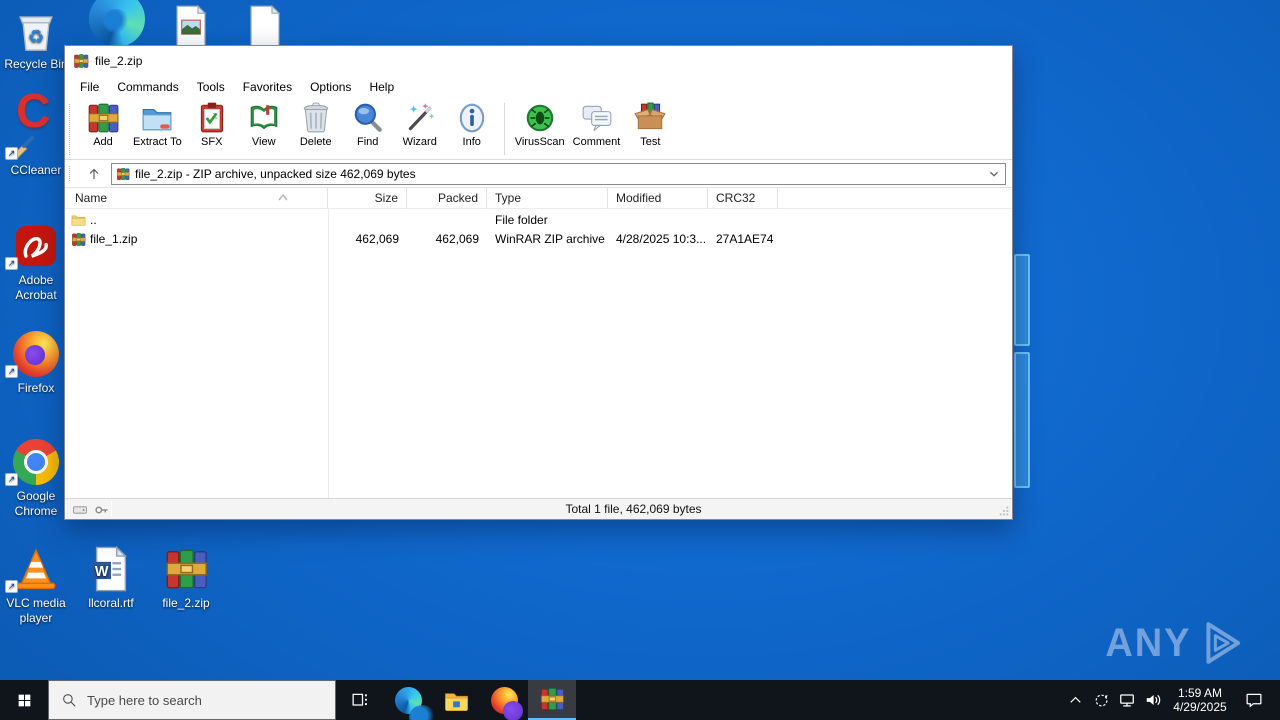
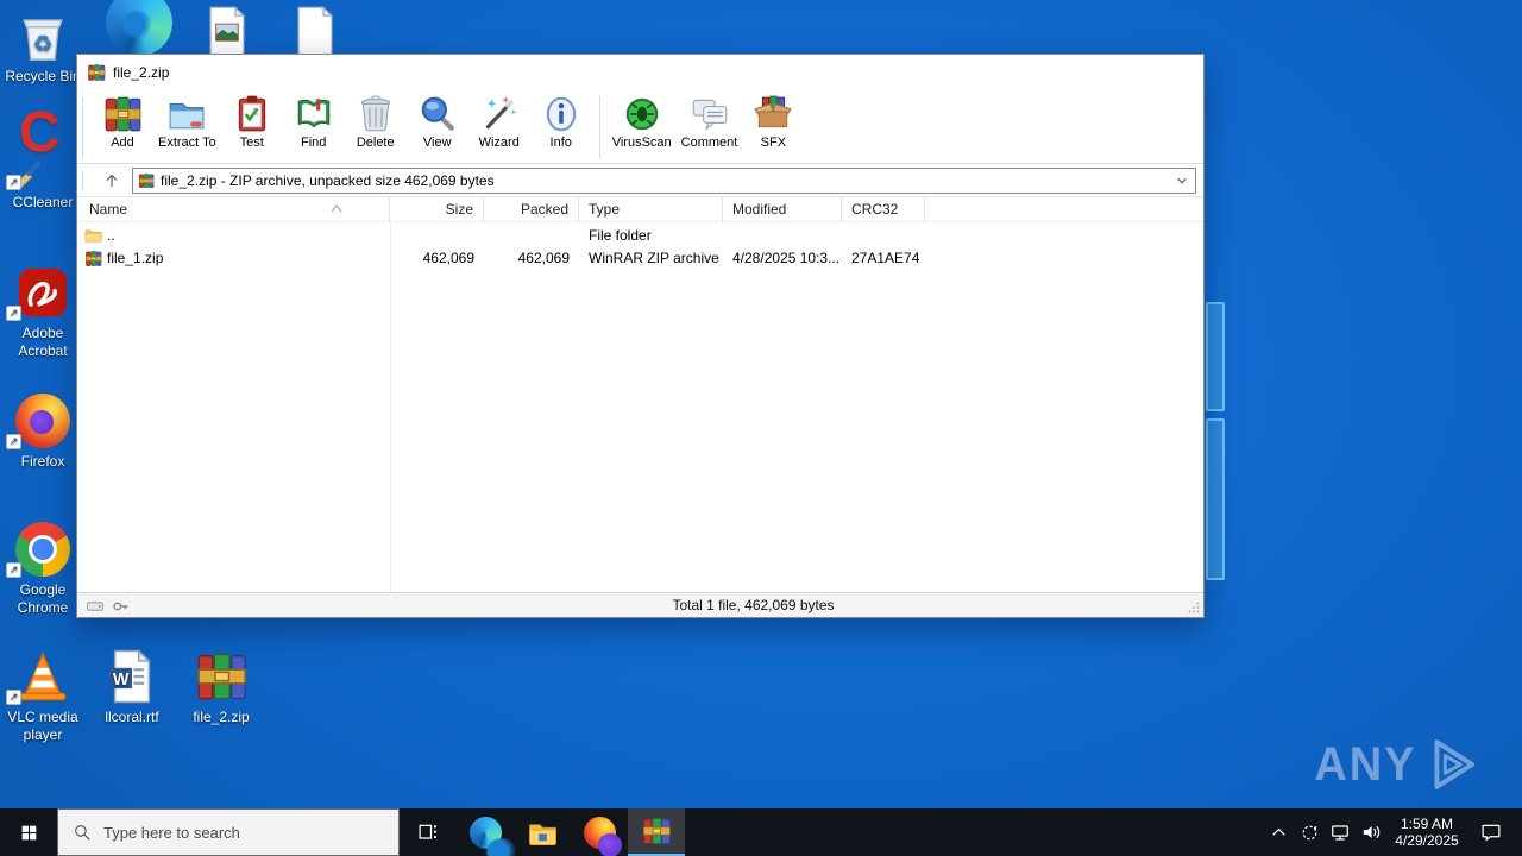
  Recycle Bi
  C
  ↗
  CCleaner
  ↗
  Adobe Acrobat
  ↗
  Firefox
  ↗
  Google Chrome
  ↗
  VLC media player
  llcoral.rtf
  file_2.zip
  ANY
  file_2.zip
- File
- Commands
- Tools
- Favorites
- Options
- Help
  Add
  Extract To
- SFX
+ Test
- View
+ Find
  Delete
- Find
+ View
  Wizard
  Info
  VirusScan
  Comment
- Test
+ SFX
  file_2.zip - ZIP archive, unpacked size 462,069 bytes
  Name
  Size
  Packed
  Type
  Modified
  CRC32
  ..
  File folder
  file_1.zip
  462,069
  462,069
  WinRAR ZIP archive
  4/28/2025 10:3...
  27A1AE74
  Total 1 file, 462,069 bytes
  Type here to search
  1:59 AM
  4/29/2025
